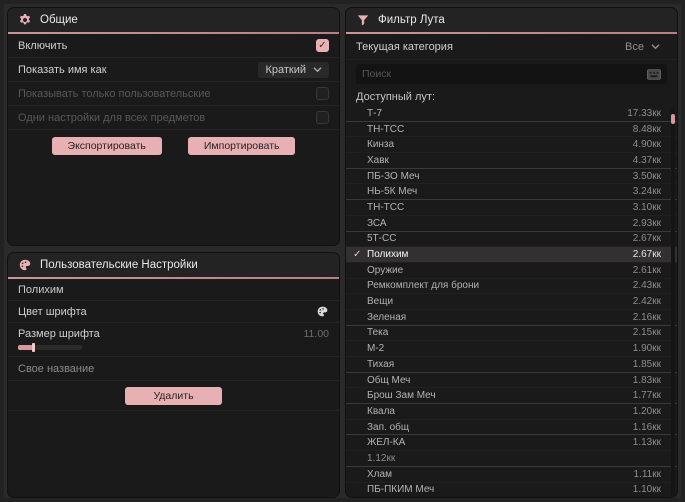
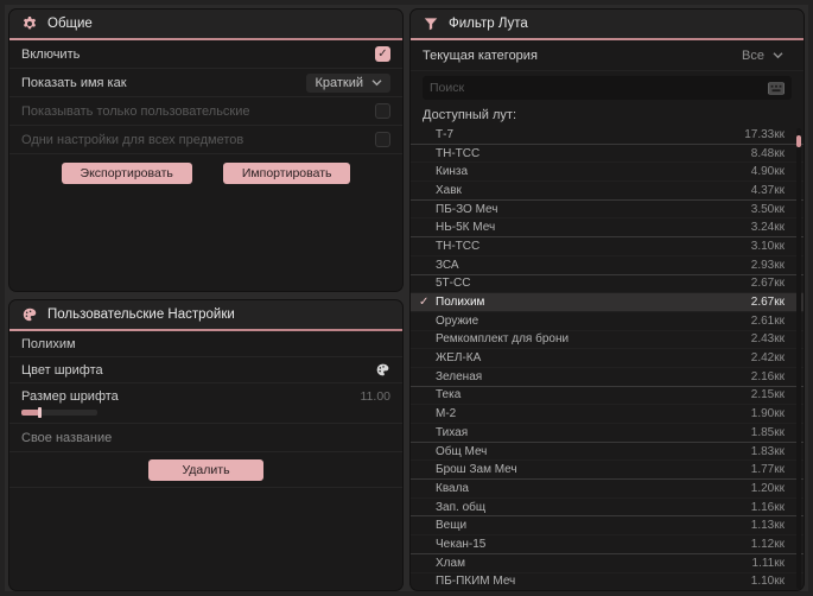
  Общие
  Включить
  ✓
  Показать имя как
  Краткий
  Показывать только пользовательские
  Одни настройки для всех предметов
  Экспортировать
  Импортировать
  Пользовательские Настройки
  Полихим
  Цвет шрифта
  Размер шрифта
  11.00
  Свое название
  Удалить
  Фильтр Лута
  Текущая категория
  Все
  Поиск
  Доступный лут:
  Т-7
  17.33кк
  ТН-ТСС
  8.48кк
  Кинза
  4.90кк
  Хавк
  4.37кк
  ПБ-ЗО Меч
  3.50кк
  НЬ-5К Меч
  3.24кк
  ТН-ТСС
  3.10кк
  ЗСА
  2.93кк
  5Т-СС
  2.67кк
  ✓
  Полихим
  2.67кк
  Оружие
  2.61кк
  Ремкомплект для брони
  2.43кк
- Вещи
+ ЖЕЛ-КА
  2.42кк
  Зеленая
  2.16кк
  Тека
  2.15кк
  М-2
  1.90кк
  Тихая
  1.85кк
  Общ Меч
  1.83кк
  Брош Зам Меч
  1.77кк
  Квала
  1.20кк
  Зап. общ
  1.16кк
- ЖЕЛ-КА
+ Вещи
  1.13кк
+ Чекан-15
  1.12кк
  Хлам
  1.11кк
  ПБ-ПКИМ Меч
  1.10кк
